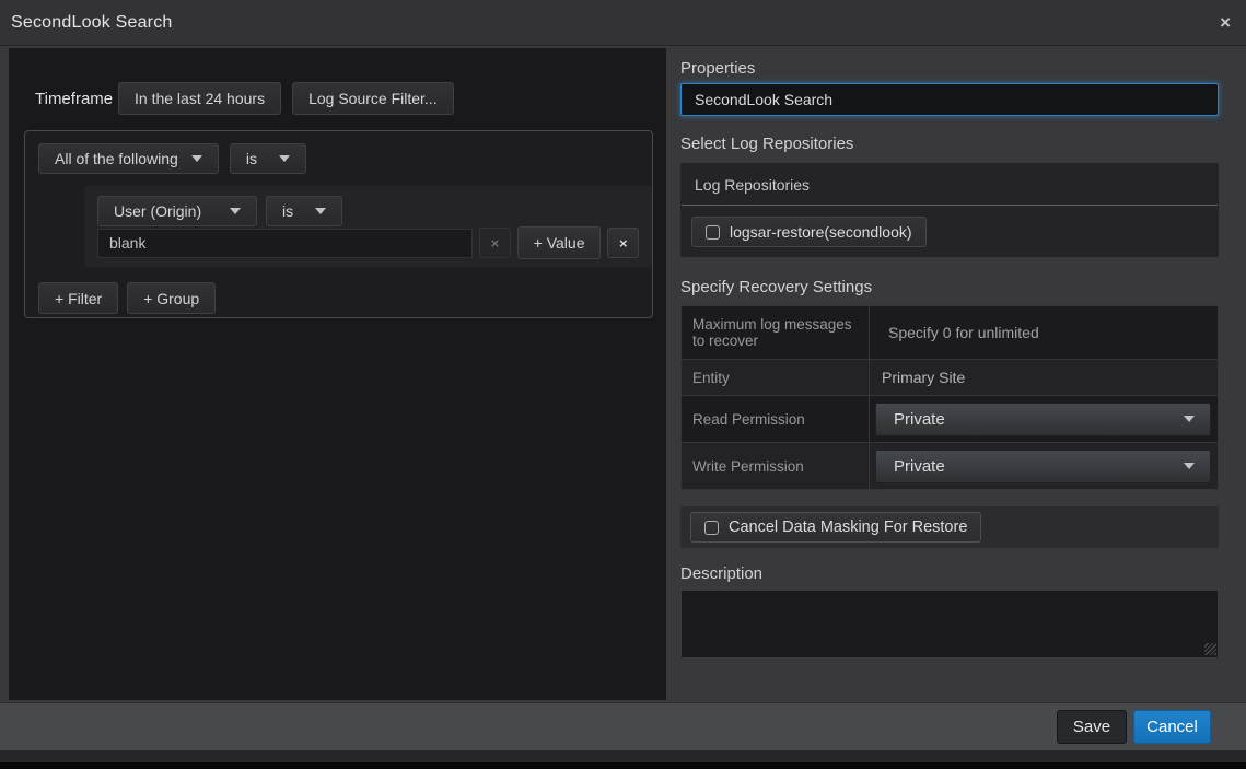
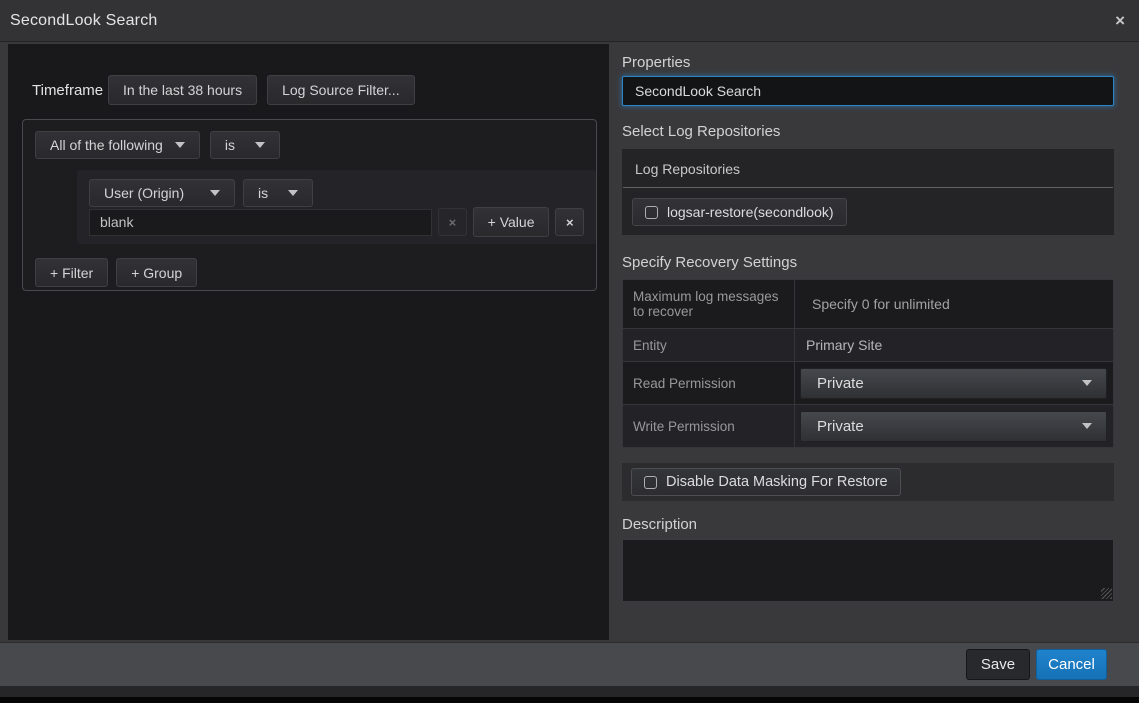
  SecondLook Search
  ×
  Timeframe
- In the last 24 hours
+ In the last 38 hours
  Log Source Filter...
  All of the following
  is
  User (Origin)
  is
  blank
  ×
  + Value
  ×
  + Filter
  + Group
  Properties
  SecondLook Search
  Select Log Repositories
  Log Repositories
  logsar-restore(secondlook)
  Specify Recovery Settings
  Maximum log messages to recover
  Specify 0 for unlimited
  Entity
  Primary Site
  Read Permission
  Private
  Write Permission
  Private
- Cancel Data Masking For Restore
+ Disable Data Masking For Restore
  Description
  Save
  Cancel
